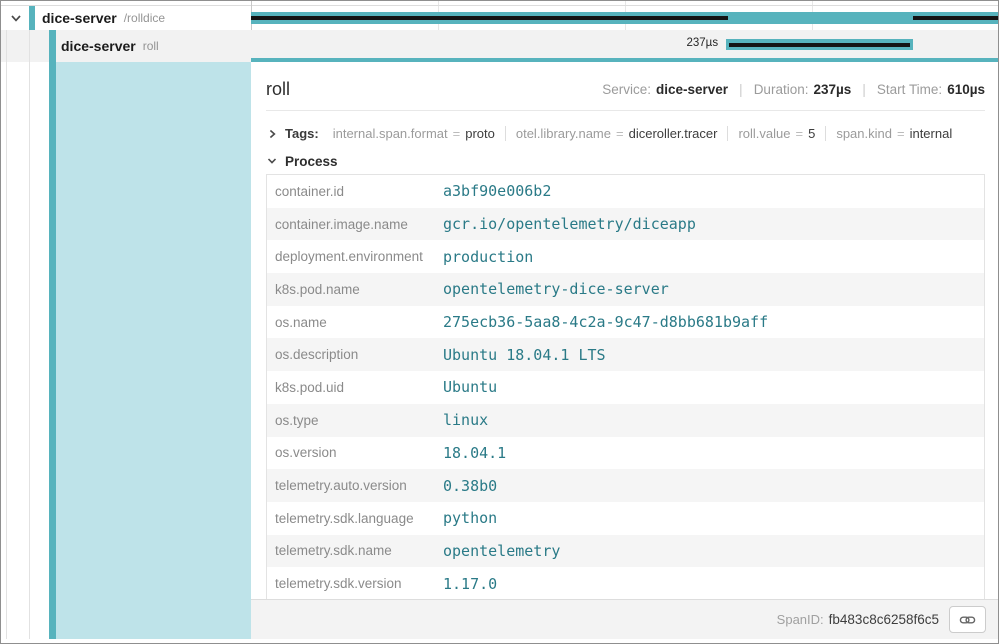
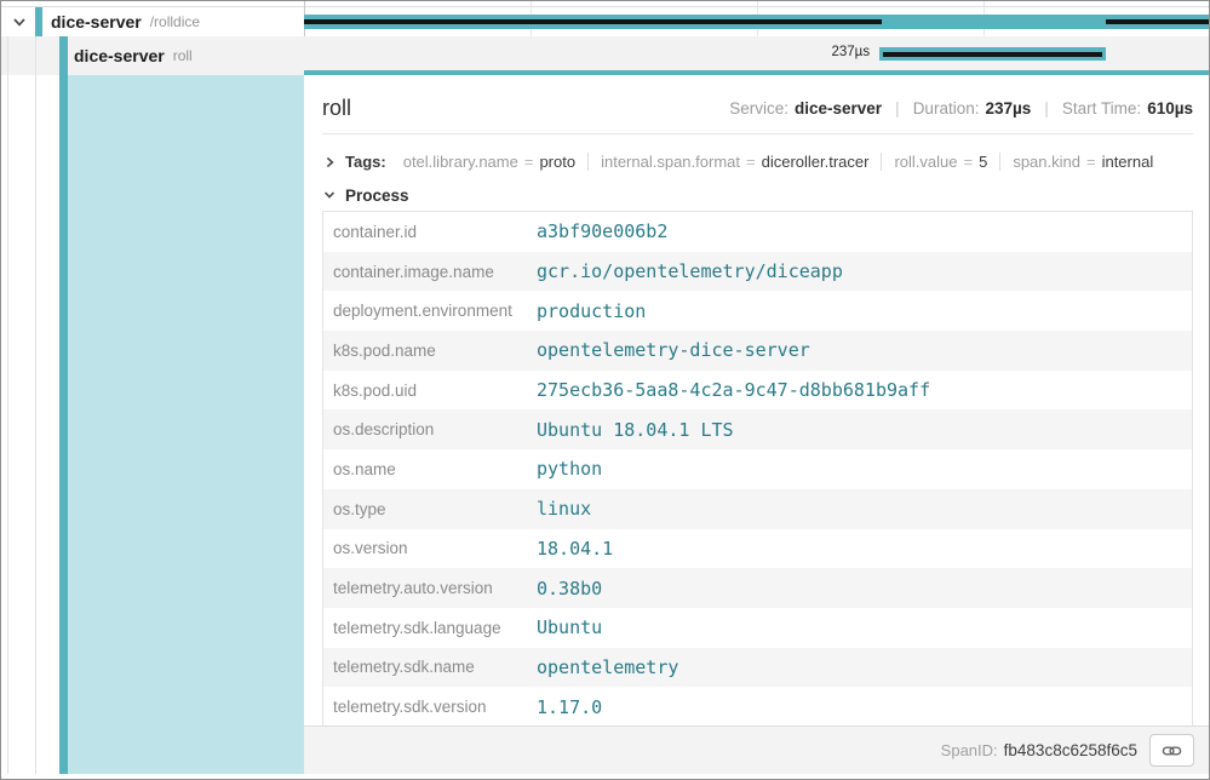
  dice-server
  /rolldice
  dice-server
  roll
  237µs
  roll
  Service:
  dice-server
  |
  Duration:
  237µs
  |
  Start Time:
  610µs
  Tags:
- internal.span.format
+ otel.library.name
  =
  proto
- otel.library.name
+ internal.span.format
  =
  diceroller.tracer
  roll.value
  =
  5
  span.kind
  =
  internal
  Process
  container.id
  a3bf90e006b2
  container.image.name
  gcr.io/opentelemetry/diceapp
  deployment.environment
  production
  k8s.pod.name
  opentelemetry-dice-server
- os.name
+ k8s.pod.uid
  275ecb36-5aa8-4c2a-9c47-d8bb681b9aff
  os.description
  Ubuntu 18.04.1 LTS
- k8s.pod.uid
+ os.name
- Ubuntu
+ python
  os.type
  linux
  os.version
  18.04.1
  telemetry.auto.version
  0.38b0
  telemetry.sdk.language
- python
+ Ubuntu
  telemetry.sdk.name
  opentelemetry
  telemetry.sdk.version
  1.17.0
  SpanID:
  fb483c8c6258f6c5
